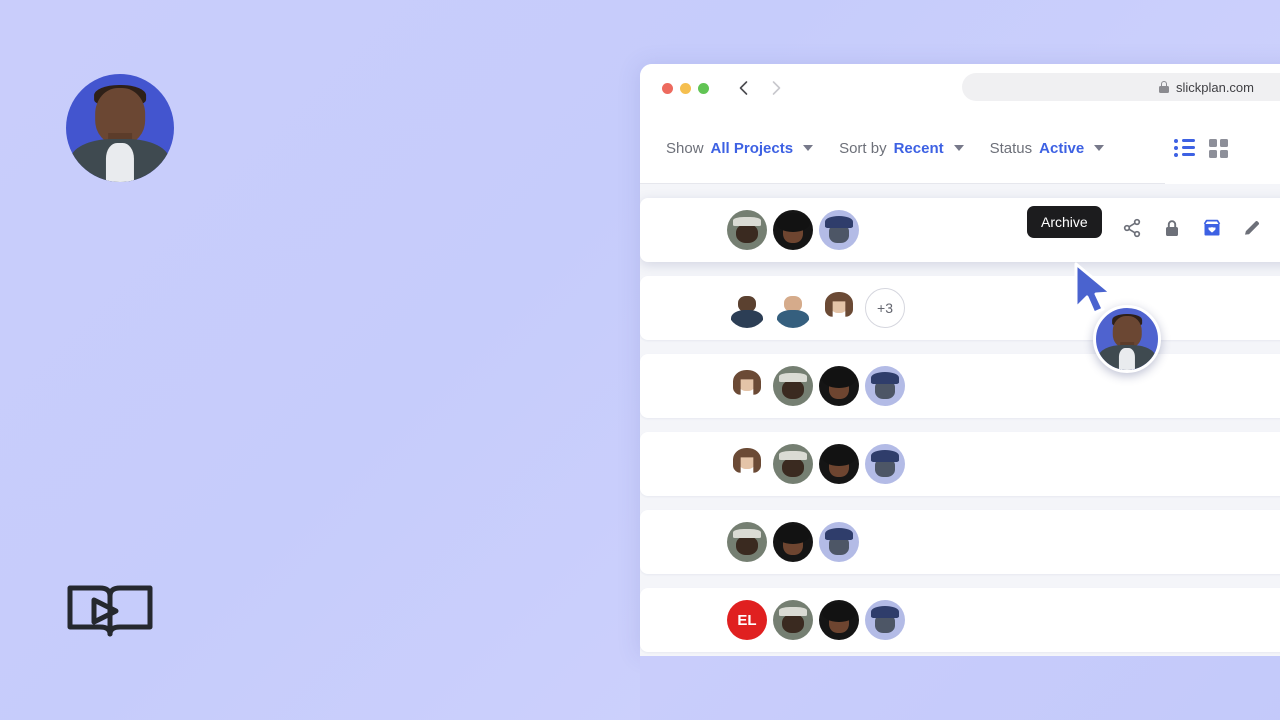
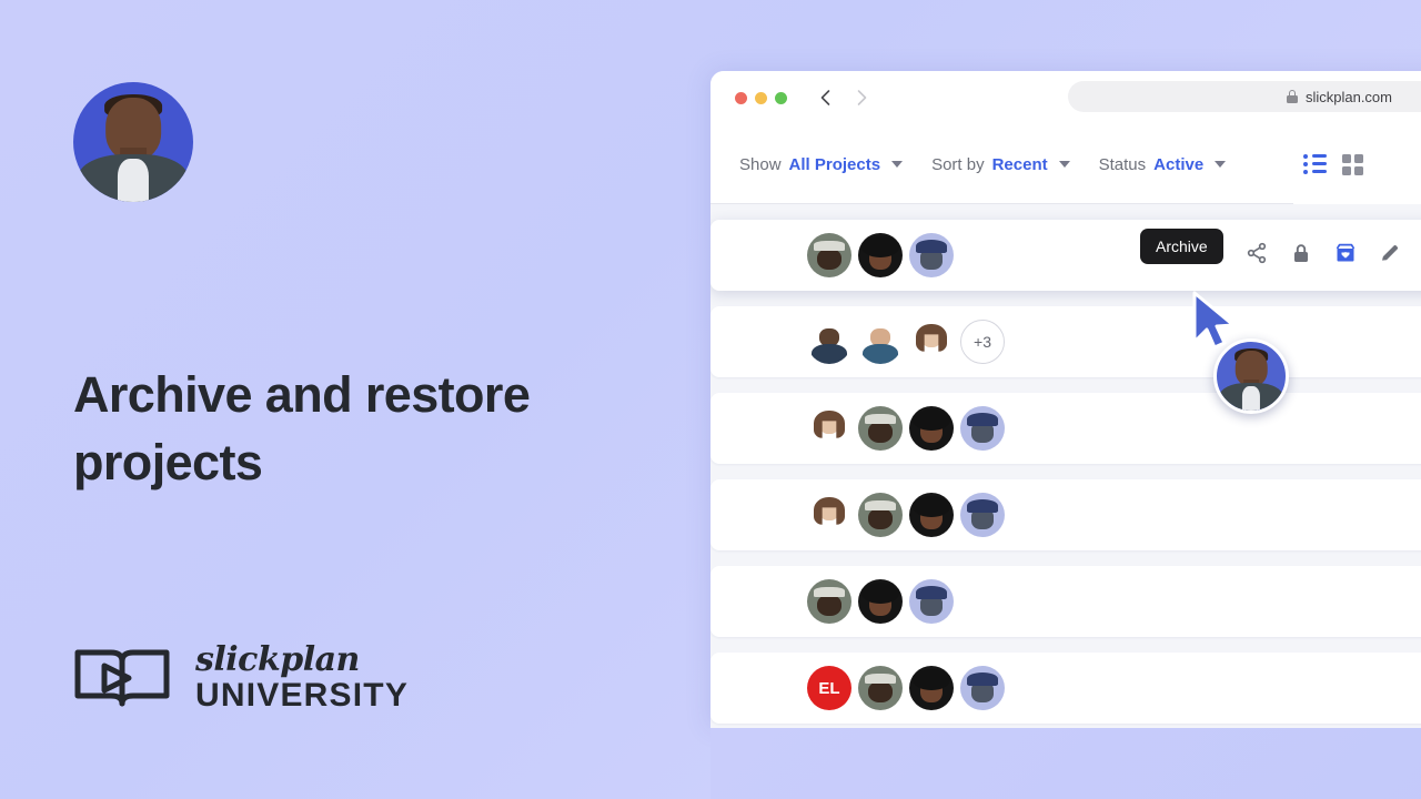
+ Archive and restore projects
+ slickplan
+ UNIVERSITY
  slickplan.com
  Show
  All Projects
  Sort by
  Recent
  Status
  Active
  +3
  EL
  Archive
